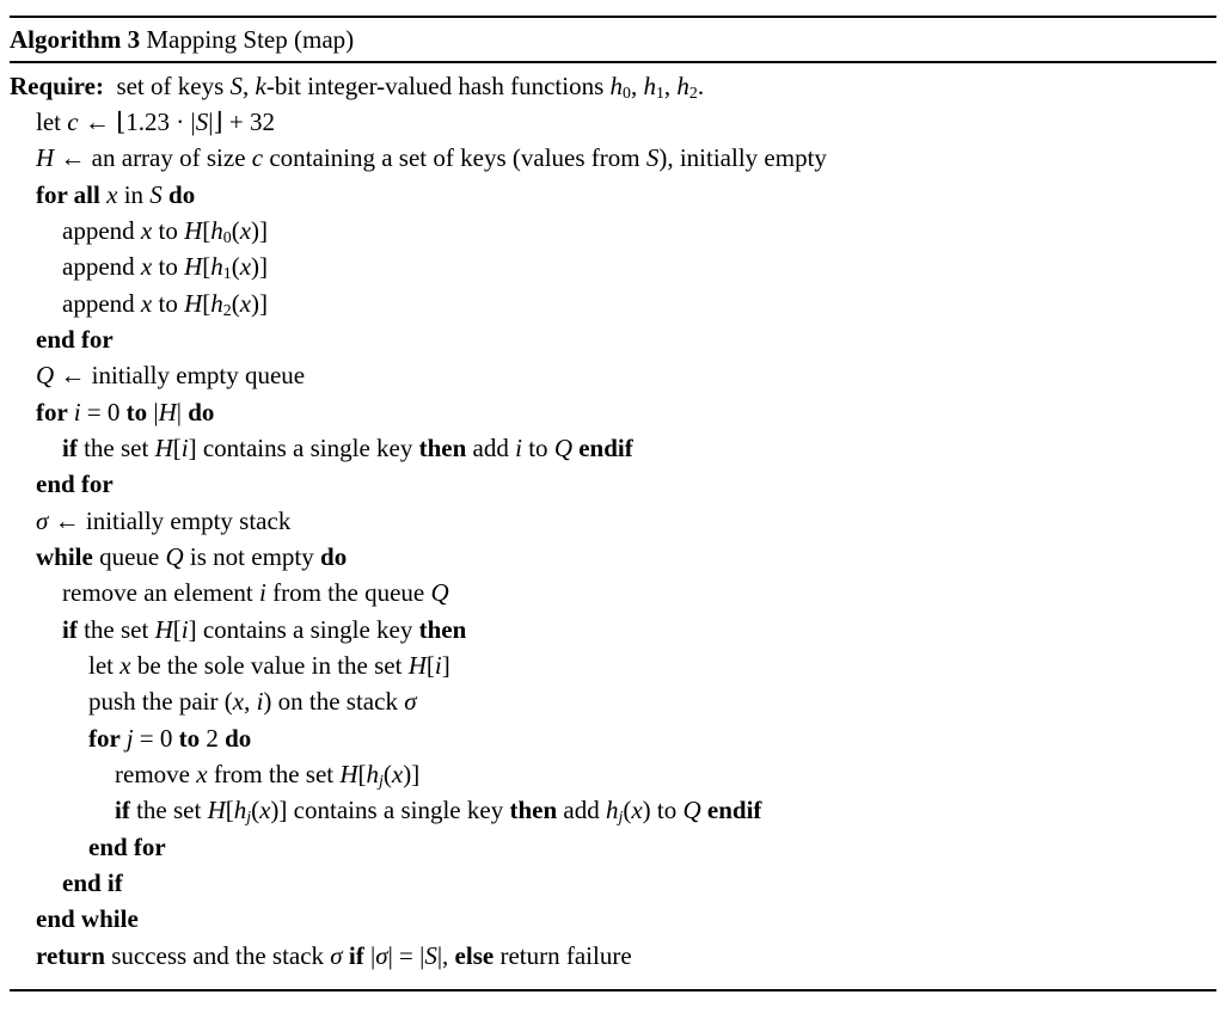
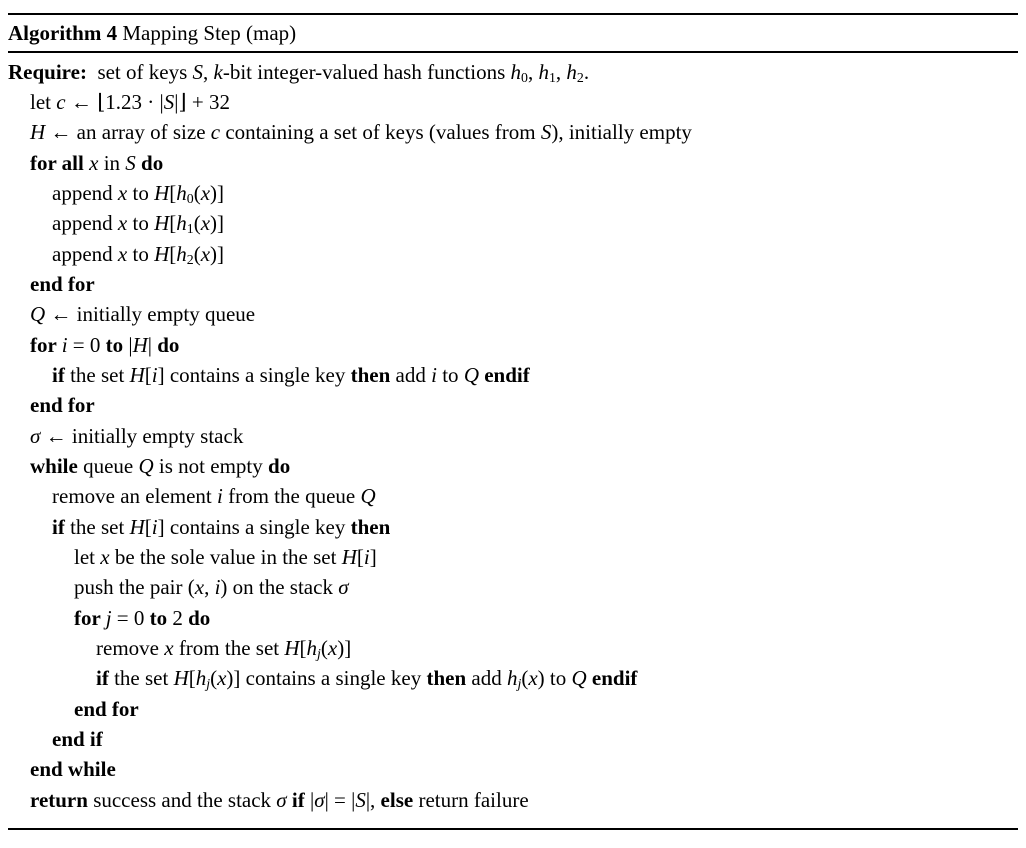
- Algorithm 3 Mapping Step (map)
+ Algorithm 4 Mapping Step (map)
  Require: set of keys S, k-bit integer-valued hash functions h0, h1, h2.
  let c ← ⌊1.23 · |S|⌋ + 32
  H ← an array of size c containing a set of keys (values from S), initially empty
  for all x in S do
  append x to H[h0(x)]
  append x to H[h1(x)]
  append x to H[h2(x)]
  end for
  Q ← initially empty queue
  for i = 0 to |H| do
  if the set H[i] contains a single key then add i to Q endif
  end for
  σ ← initially empty stack
  while queue Q is not empty do
  remove an element i from the queue Q
  if the set H[i] contains a single key then
  let x be the sole value in the set H[i]
  push the pair (x, i) on the stack σ
  for j = 0 to 2 do
  remove x from the set H[hj(x)]
  if the set H[hj(x)] contains a single key then add hj(x) to Q endif
  end for
  end if
  end while
  return success and the stack σ if |σ| = |S|, else return failure
